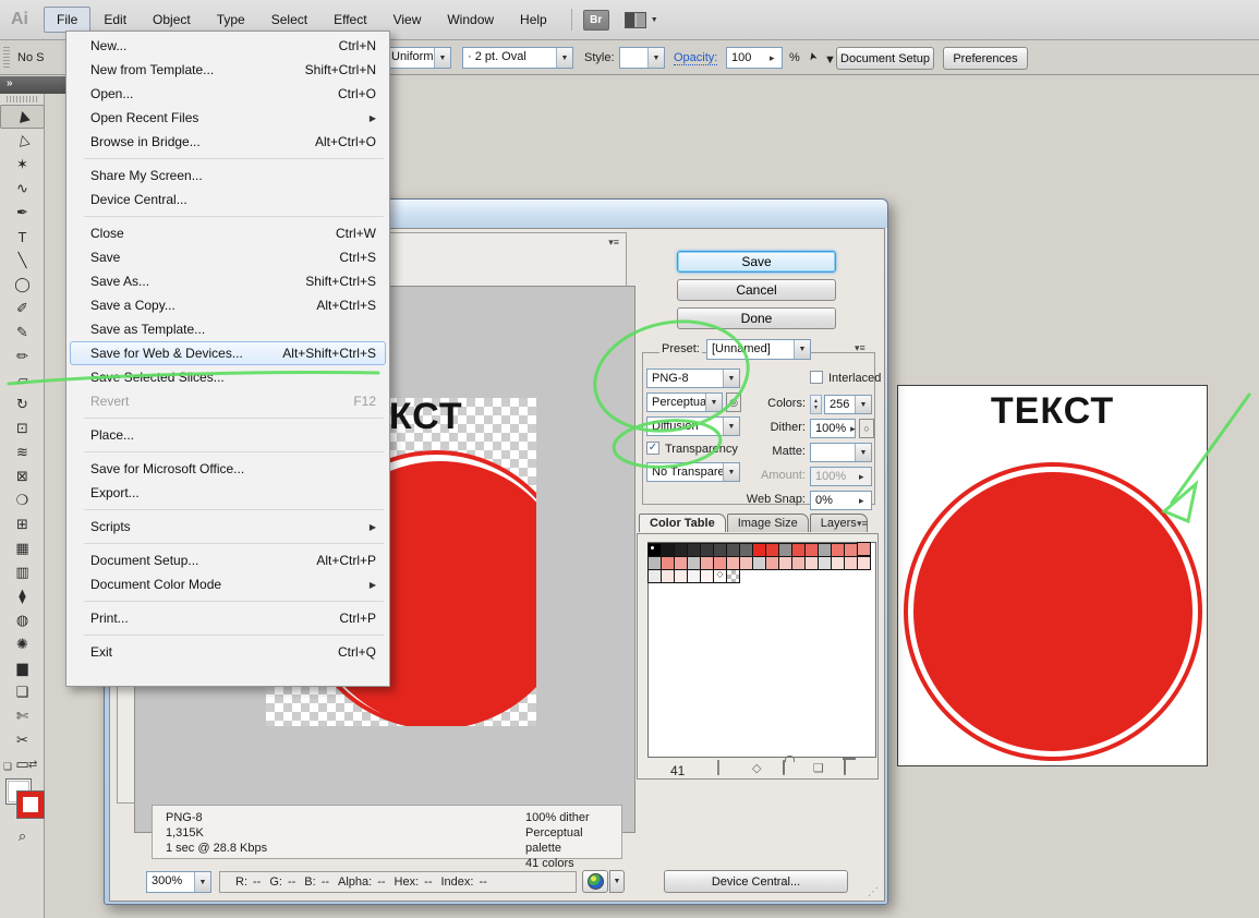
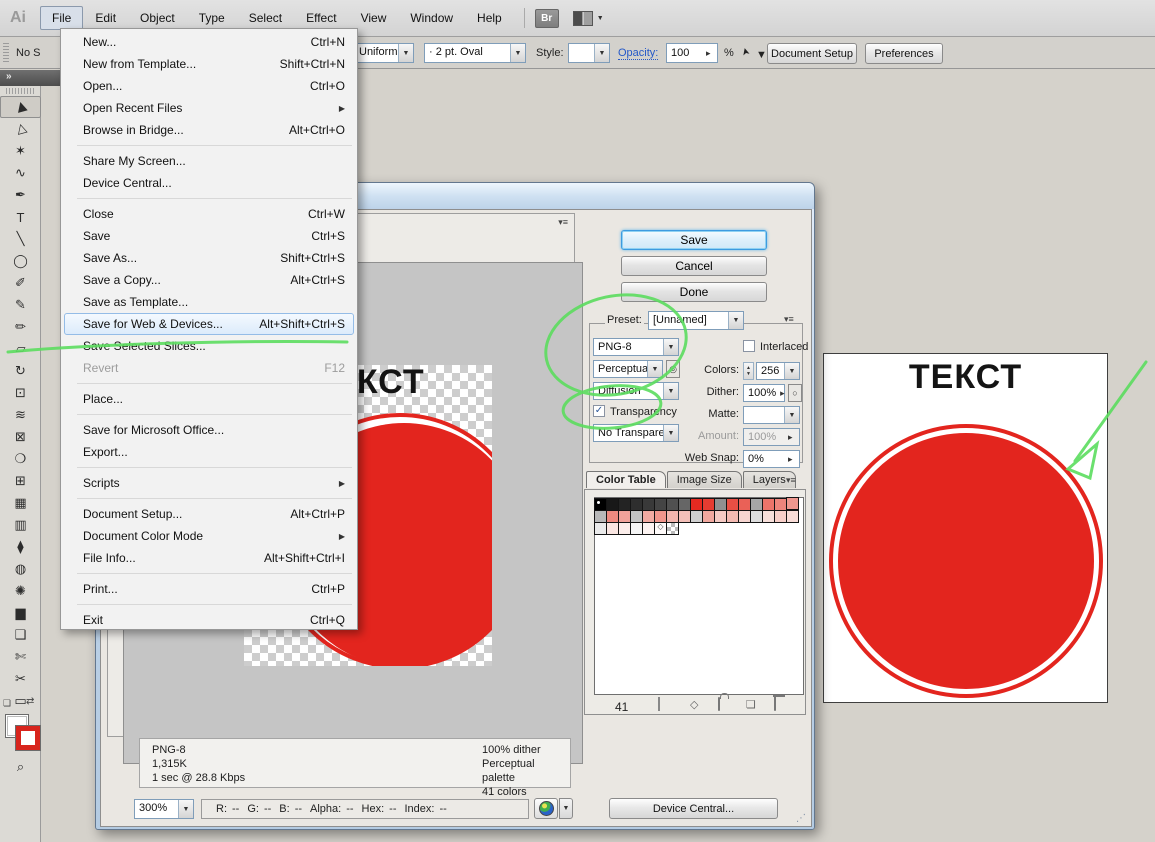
  Ai
  File
  Edit
  Object
  Type
  Select
  Effect
  View
  Window
  Help
  Br
  No S
  Uniform
  · 2 pt. Oval
  Style:
  Opacity:
  100
  ▸
  %
  ▼
  Document Setup
  Preferences
  »
  ✶
  ∿
  ✒
  T
  ╲
  ◯
  ✐
  ✎
  ✏
  ▱
  ↻
  ⊡
  ≋
  ⊠
  ❍
  ⊞
  ▦
  ▥
  ⧫
  ◍
  ✺
  ▆
  ❑
  ✄
  ✂
  ▭
  ⌕
  ❏
  ⇄
  ТЕКСТ
  ▾≡
  Save
  Cancel
  Done
  Preset:
  [Unnamed]
  ▾≡
  PNG-8
  Perceptua
  Diffusi
  ✓
  Transparncy
  No Transpare
  Interlaced
  Colors:
  256
  Dither:
  100%
  ▸
  ○
  Matte:
  Amount:
  100%
  ▸
  Web Snap:
  0%
  ▸
  Color Table
  Image Size
  Layers
  ▾≡
  ◇
  41
  ◇
  ❏
  PNG-8 1,315K 1 sec @ 28.8 Kbps
  100% dither Perceptual palette 41 colors
  300%
  R:
  --
  G:
  --
  B:
  --
  Alpha:
  --
  Hex:
  --
  Index:
  --
  Device Central...
  ⋰
  New...
  Ctrl+N
  New from Template...
  Shift+Ctrl+N
  Open...
  Ctrl+O
  Open Recent Files
  ▶
  Browse in Bridge...
  Alt+Ctrl+O
  Share My Screen...
  Device Central...
  Close
  Ctrl+W
  Save
  Ctrl+S
  Save As...
  Shift+Ctrl+S
  Save a Copy...
  Alt+Ctrl+S
  Save as Template...
  Save for Web & Devices...
  Alt+Shift+Ctrl+S
  Revert
  F12
  Place...
  Save for Microsoft Office...
  Export...
  Scripts
  ▶
  Document Setup...
  Alt+Ctrl+P
  Document Color Mode
  ▶
+ File Info...
+ Alt+Shift+Ctrl+I
  Print...
  Ctrl+P
  Exit
  Ctrl+Q
